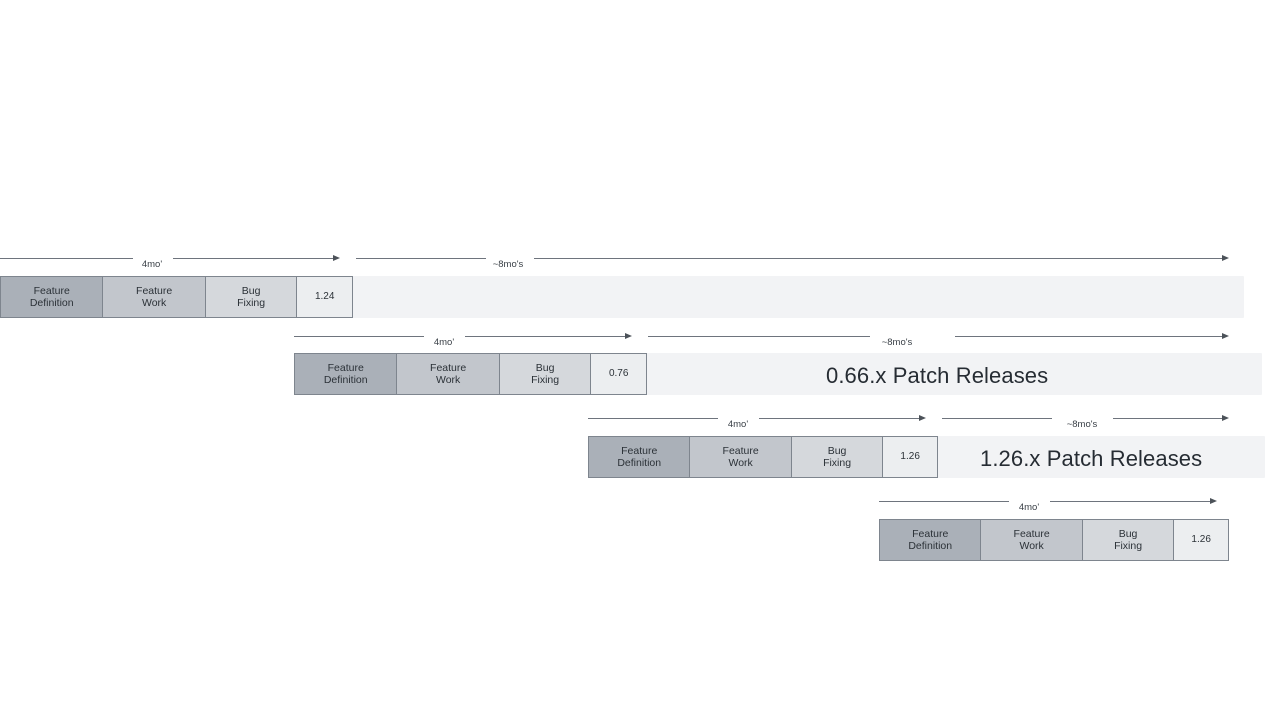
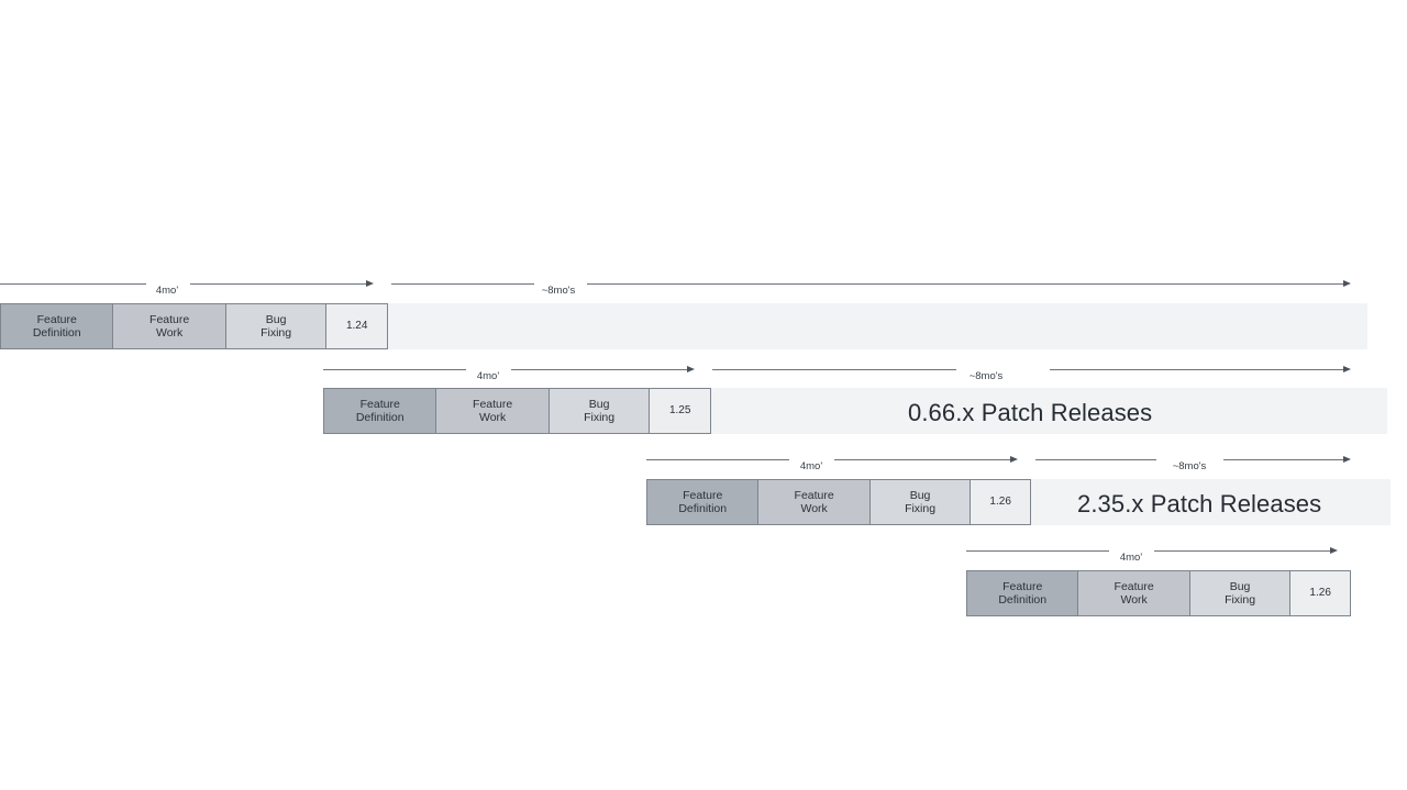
  4mo'
  ~8mo's
  Feature
  Definition
  Feature
  Work
  Bug
  Fixing
  1.24
  4mo'
  ~8mo's
  0.66.x Patch Releases
  Feature
  Definition
  Feature
  Work
  Bug
  Fixing
- 0.76
+ 1.25
  4mo'
  ~8mo's
- 1.26.x Patch Releases
+ 2.35.x Patch Releases
  Feature
  Definition
  Feature
  Work
  Bug
  Fixing
  1.26
  4mo'
  Feature
  Definition
  Feature
  Work
  Bug
  Fixing
  1.26
